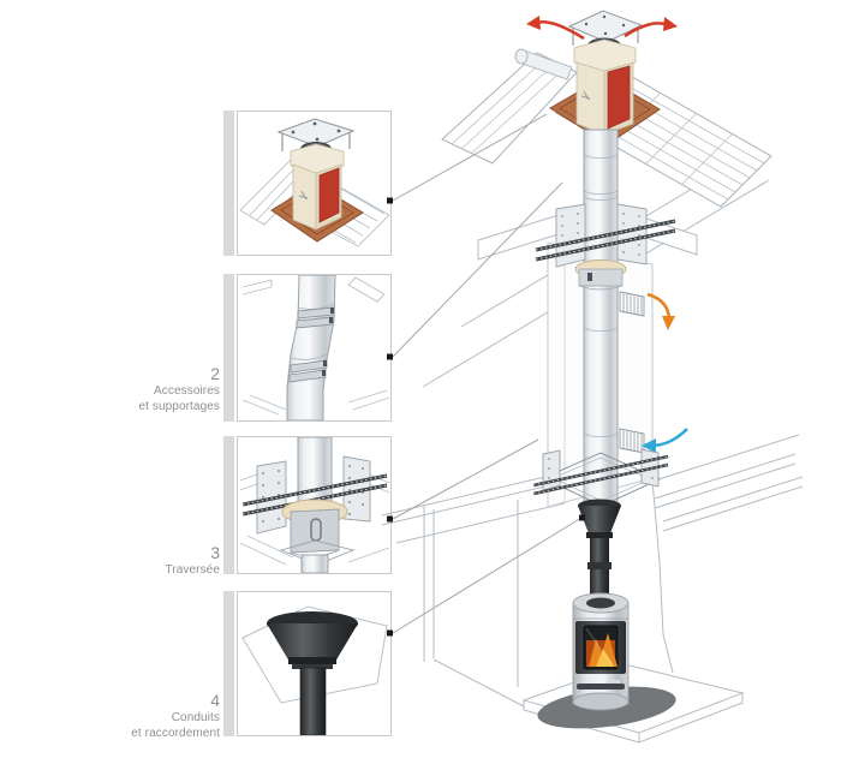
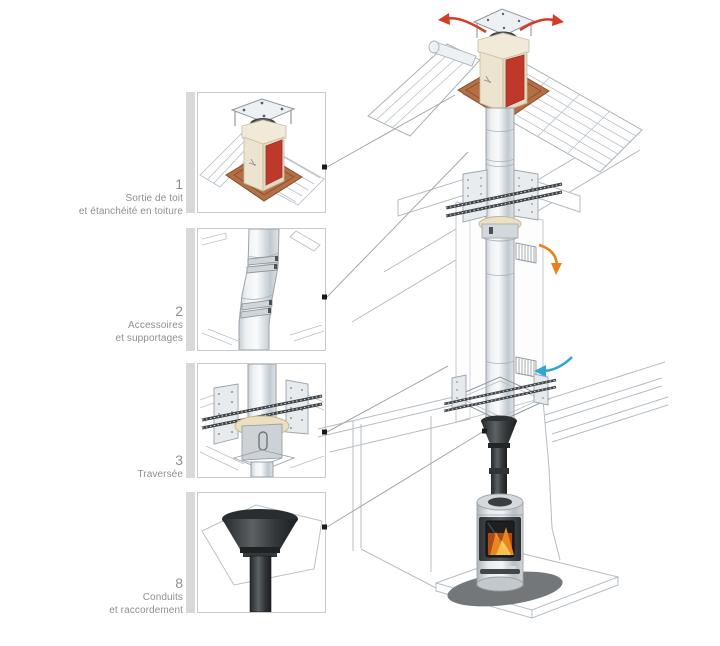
+ 1
+ Sortie de toit
+ et étanchéité en toiture
  2
  Accessoires
  et supportages
  3
  Traversée
- 4
+ 8
  Conduits
  et raccordement
